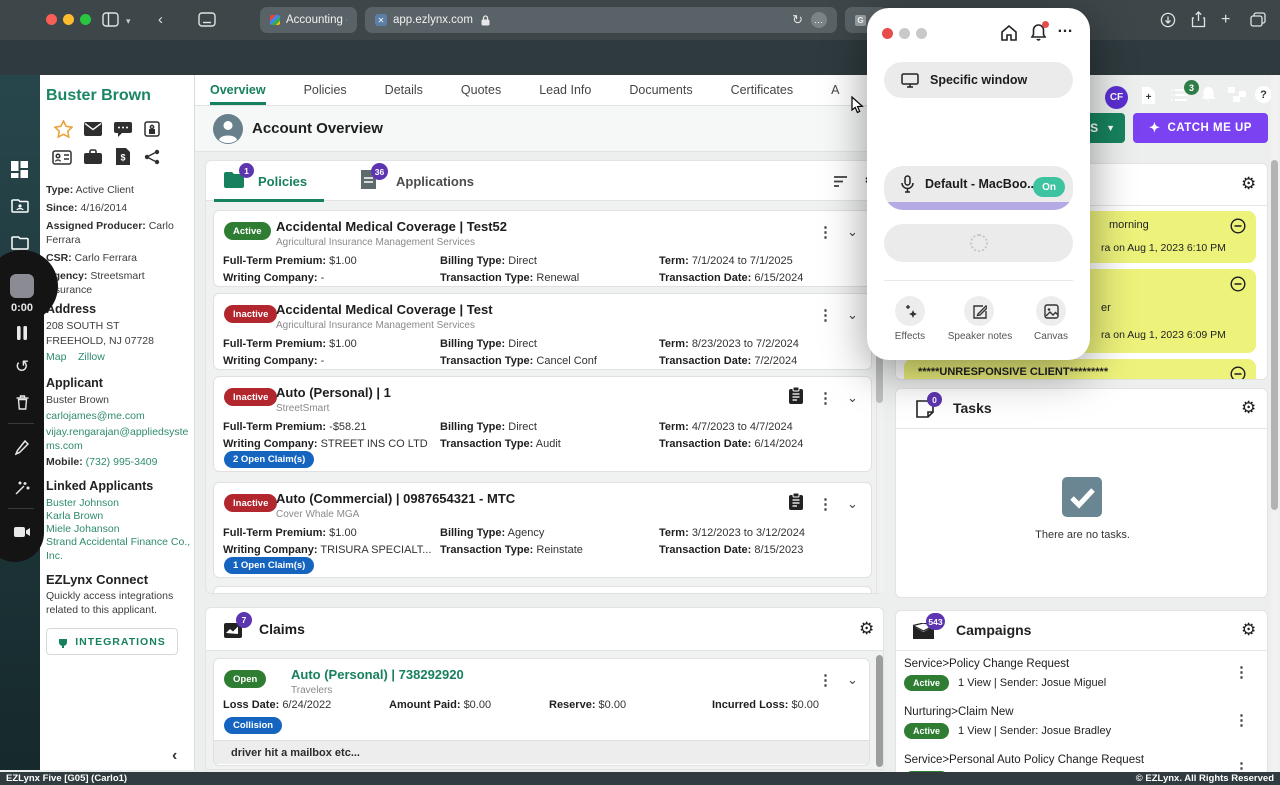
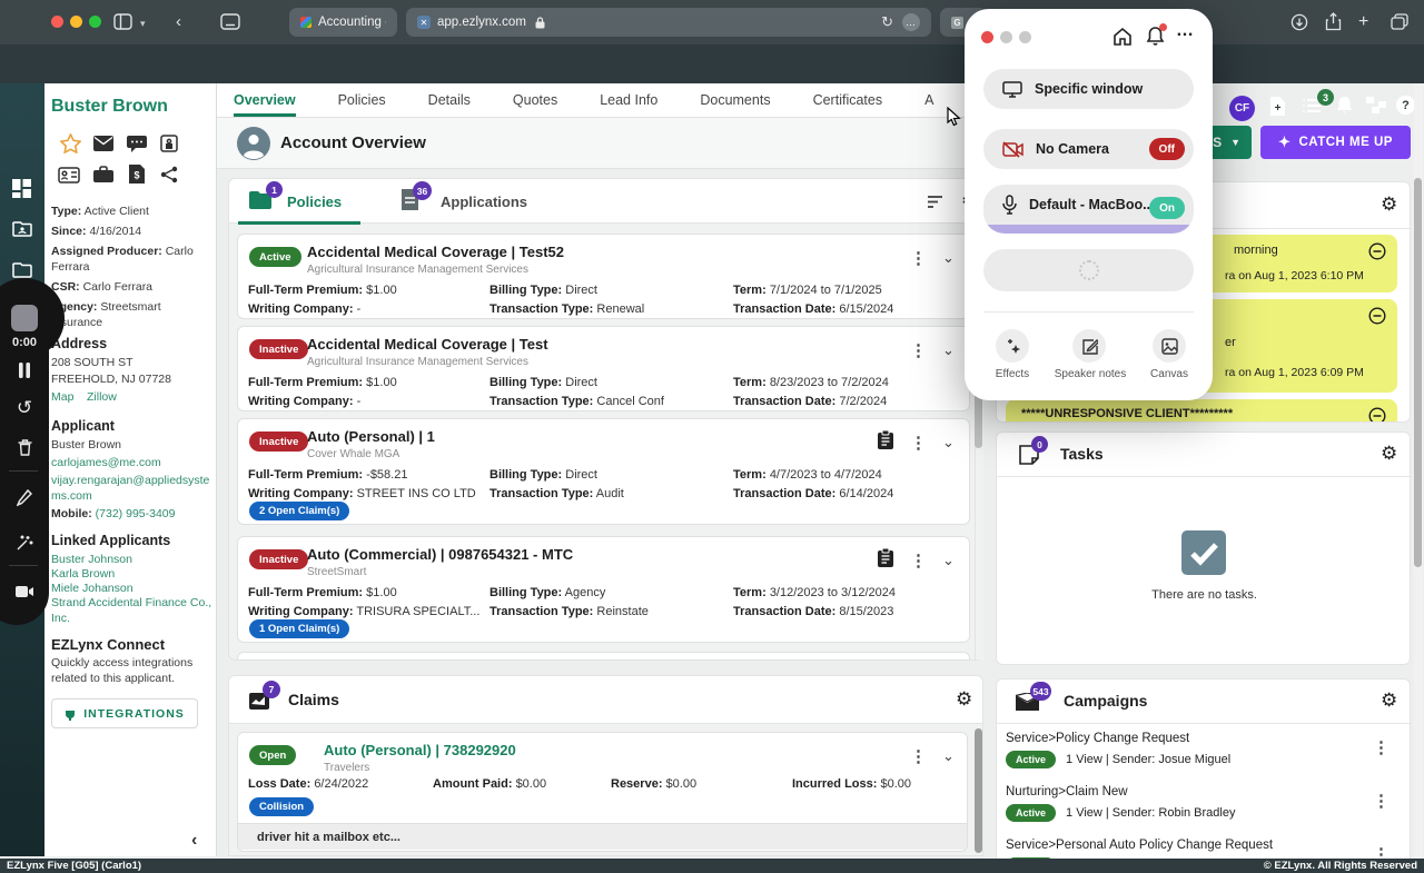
  ▾
  ‹
  ✕
  app.ezlynx.com
  ↻
  …
  G
  +
  CF
  +
  3
  ?
  0:00
  ↺
  Buster Brown
  $
  Type: Active Client
  Since: 4/16/2014
  Assigned Producer: Carlo Ferrara
  CSR: Carlo Ferrara
  ency: Streetsmart urance
  Address
  208 SOUTH ST
  FREEHOLD, NJ 07728
  Map
  Zillow
  Applicant
  Buster Brown
  carlojames@me.com
  vijay.rengarajan@appliedsystems.com
  Mobile: (732) 995-3409
  Linked Applicants
  Buster Johnson
  Karla Brown
  Miele Johanson
  Strand Accidental Finance Co., Inc.
  EZLynx Connect
  Quickly access integrations related to this applicant.
  INTEGRATIONS
  ‹
  Overview
  Policies
  Details
  Quotes
  Lead Info
  Documents
  Certificates
  A
  Account Overview
  1
  Policies
  36
  Applications
  Active
  Accidental Medical Coverage | Test52
  Agricultural Insurance Management Services
  Full-Term Premium: $1.00
  Billing Type: Direct
  Term: 7/1/2024 to 7/1/2025
  Writing Company: -
  Transaction Type: Renewal
  Transaction Date: 6/15/2024
  ⋮
  ⌄
  Inactive
  Accidental Medical Coverage | Test
  Agricultural Insurance Management Services
  Full-Term Premium: $1.00
  Billing Type: Direct
  Term: 8/23/2023 to 7/2/2024
  Writing Company: -
  Transaction Type: Cancel Conf
  Transaction Date: 7/2/2024
  ⋮
  ⌄
  Inactive
  Auto (Personal) | 1
- StreetSmart
+ Cover Whale MGA
  Full-Term Premium: -$58.21
  Billing Type: Direct
  Term: 4/7/2023 to 4/7/2024
  Writing Company: STREET INS CO LTD
  Transaction Type: Audit
  Transaction Date: 6/14/2024
  2 Open Claim(s)
  ⋮
  ⌄
  Inactive
  Auto (Commercial) | 0987654321 - MTC
- Cover Whale MGA
+ StreetSmart
  Full-Term Premium: $1.00
  Billing Type: Agency
  Term: 3/12/2023 to 3/12/2024
  Writing Company: TRISURA SPECIALT...
  Transaction Type: Reinstate
  Transaction Date: 8/15/2023
  1 Open Claim(s)
  ⋮
  ⌄
  7
  Claims
  ⚙
  Open
  Auto (Personal) | 738292920
  Travelers
  Loss Date: 6/24/2022
  Amount Paid: $0.00
  Reserve: $0.00
  Incurred Loss: $0.00
  Collision
  driver hit a mailbox etc...
  ⋮
  ⌄
  S
  ▼
  ✦
  CATCH ME UP
  ⚙
  morning
  ra on Aug 1, 2023 6:10 PM
  er
  ra on Aug 1, 2023 6:09 PM
  *****UNRESPONSIVE CLIENT*********
  0
  Tasks
  ⚙
  There are no tasks.
  543
  Campaigns
  ⚙
  Service>Policy Change Request
  Active
  1 View | Sender: Josue Miguel
  ⋮
  Nurturing>Claim New
  Active
- 1 View | Sender: Josue Bradley
+ 1 View | Sender: Robin Bradley
  ⋮
  Service>Personal Auto Policy Change Request
  ⋮
  …
  Specific window
+ No Camera
+ Off
  Default - MacBoo.
  On
  Effects
  Speaker notes
  Canvas
  EZLynx Five [G05] (Carlo1)
  © EZLynx. All Rights Reserved
